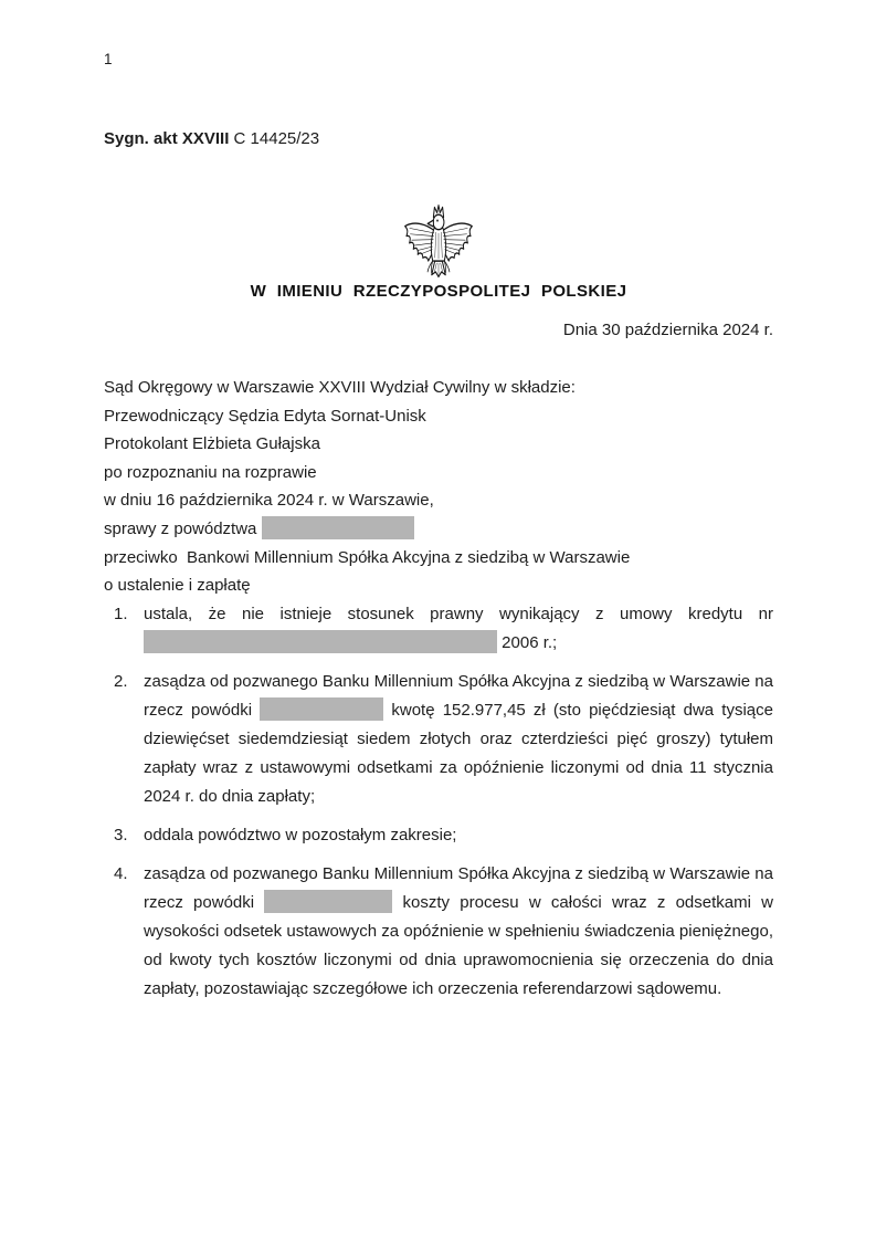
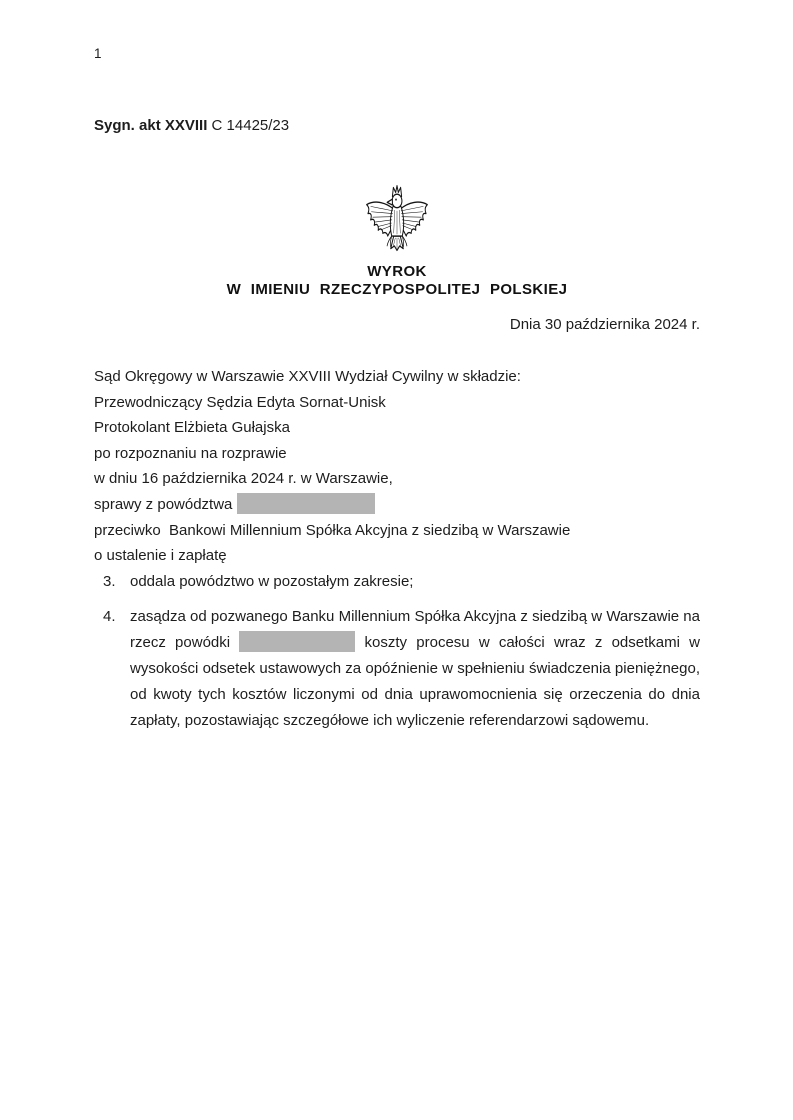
  1
  Sygn. akt XXVIII C 14425/23
+ WYROK
  W IMIENIU RZECZYPOSPOLITEJ POLSKIEJ
  Dnia 30 października 2024 r.
  Sąd Okręgowy w Warszawie XXVIII Wydział Cywilny w składzie:
  Przewodniczący Sędzia Edyta Sornat-Unisk
  Protokolant Elżbieta Gułajska
  po rozpoznaniu na rozprawie
  w dniu 16 października 2024 r. w Warszawie,
  sprawy z powództwa
  przeciwko Bankowi Millennium Spółka Akcyjna z siedzibą w Warszawie
  o ustalenie i zapłatę
- 1.
- ustala, że nie istnieje stosunek prawny wynikający z umowy kredytu nr 2006 r.;
- 2.
- zasądza od pozwanego Banku Millennium Spółka Akcyjna z siedzibą w Warszawie na rzecz powódki kwotę 152.977,45 zł (sto pięćdziesiąt dwa tysiące dziewięćset siedemdziesiąt siedem złotych oraz czterdzieści pięć groszy) tytułem zapłaty wraz z ustawowymi odsetkami za opóźnienie liczonymi od dnia 11 stycznia 2024 r. do dnia zapłaty;
  3.
  oddala powództwo w pozostałym zakresie;
  4.
- zasądza od pozwanego Banku Millennium Spółka Akcyjna z siedzibą w Warszawie na rzecz powódki koszty procesu w całości wraz z odsetkami w wysokości odsetek ustawowych za opóźnienie w spełnieniu świadczenia pieniężnego, od kwoty tych kosztów liczonymi od dnia uprawomocnienia się orzeczenia do dnia zapłaty, pozostawiając szczegółowe ich orzeczenia referendarzowi sądowemu.
+ zasądza od pozwanego Banku Millennium Spółka Akcyjna z siedzibą w Warszawie na rzecz powódki koszty procesu w całości wraz z odsetkami w wysokości odsetek ustawowych za opóźnienie w spełnieniu świadczenia pieniężnego, od kwoty tych kosztów liczonymi od dnia uprawomocnienia się orzeczenia do dnia zapłaty, pozostawiając szczegółowe ich wyliczenie referendarzowi sądowemu.
